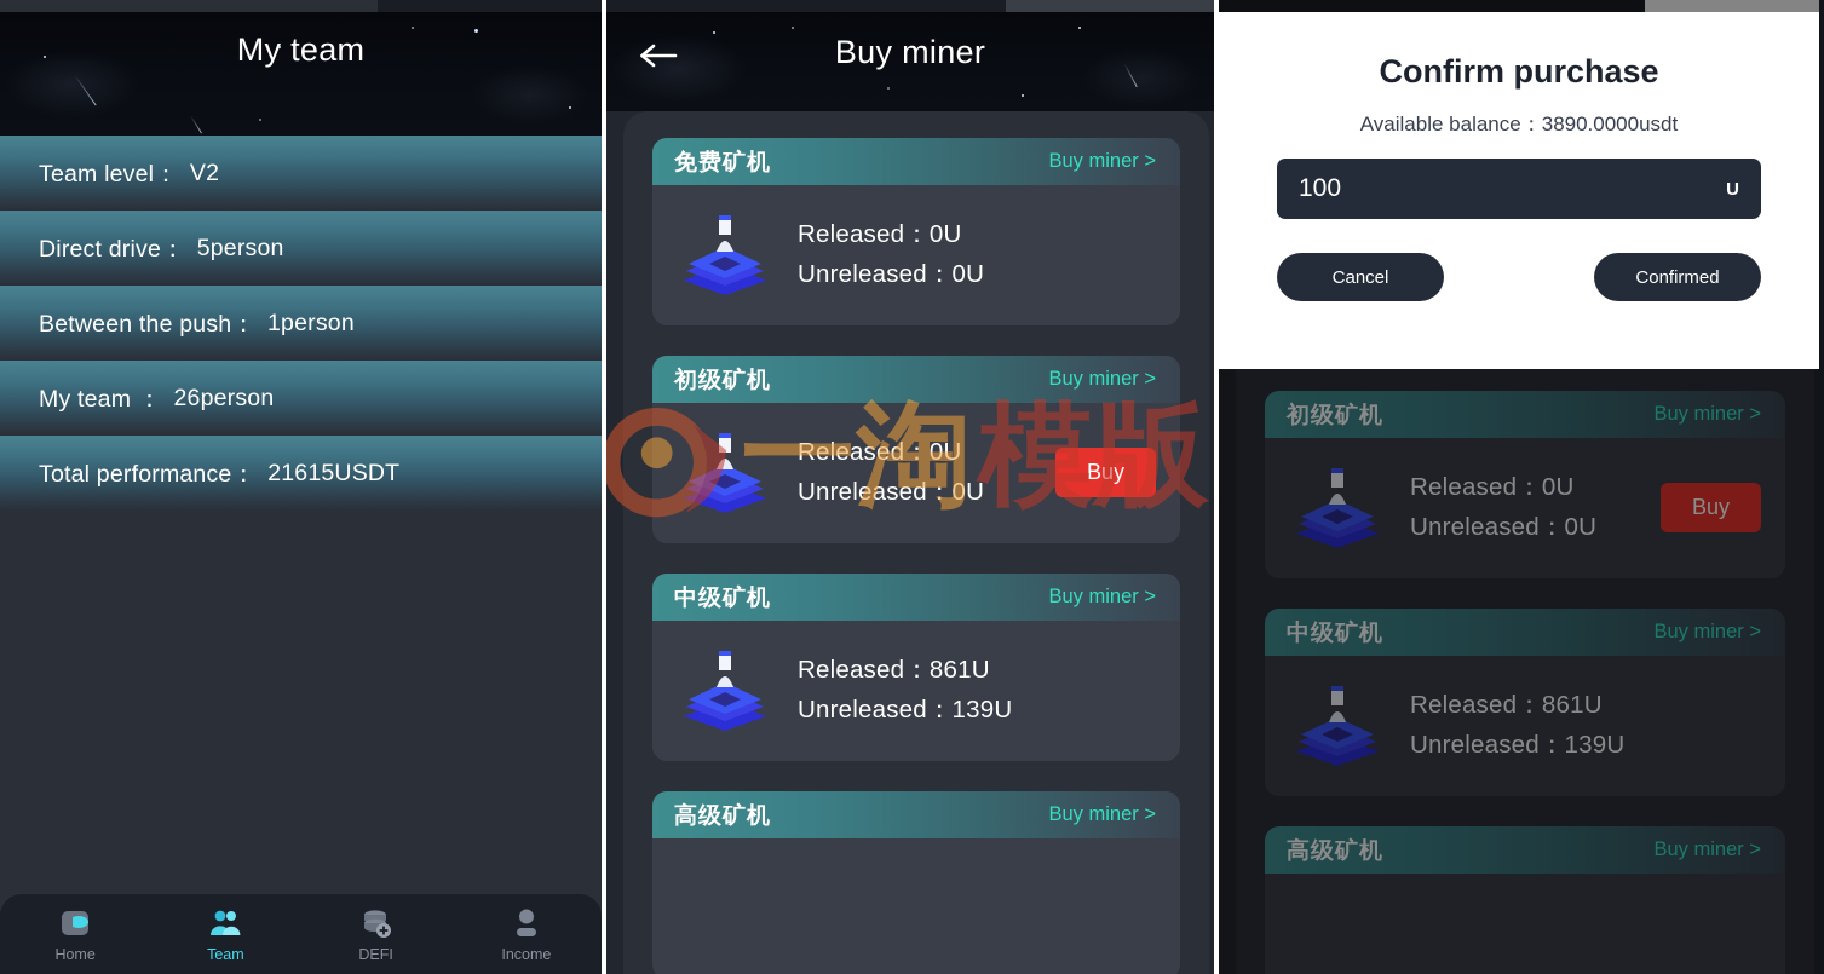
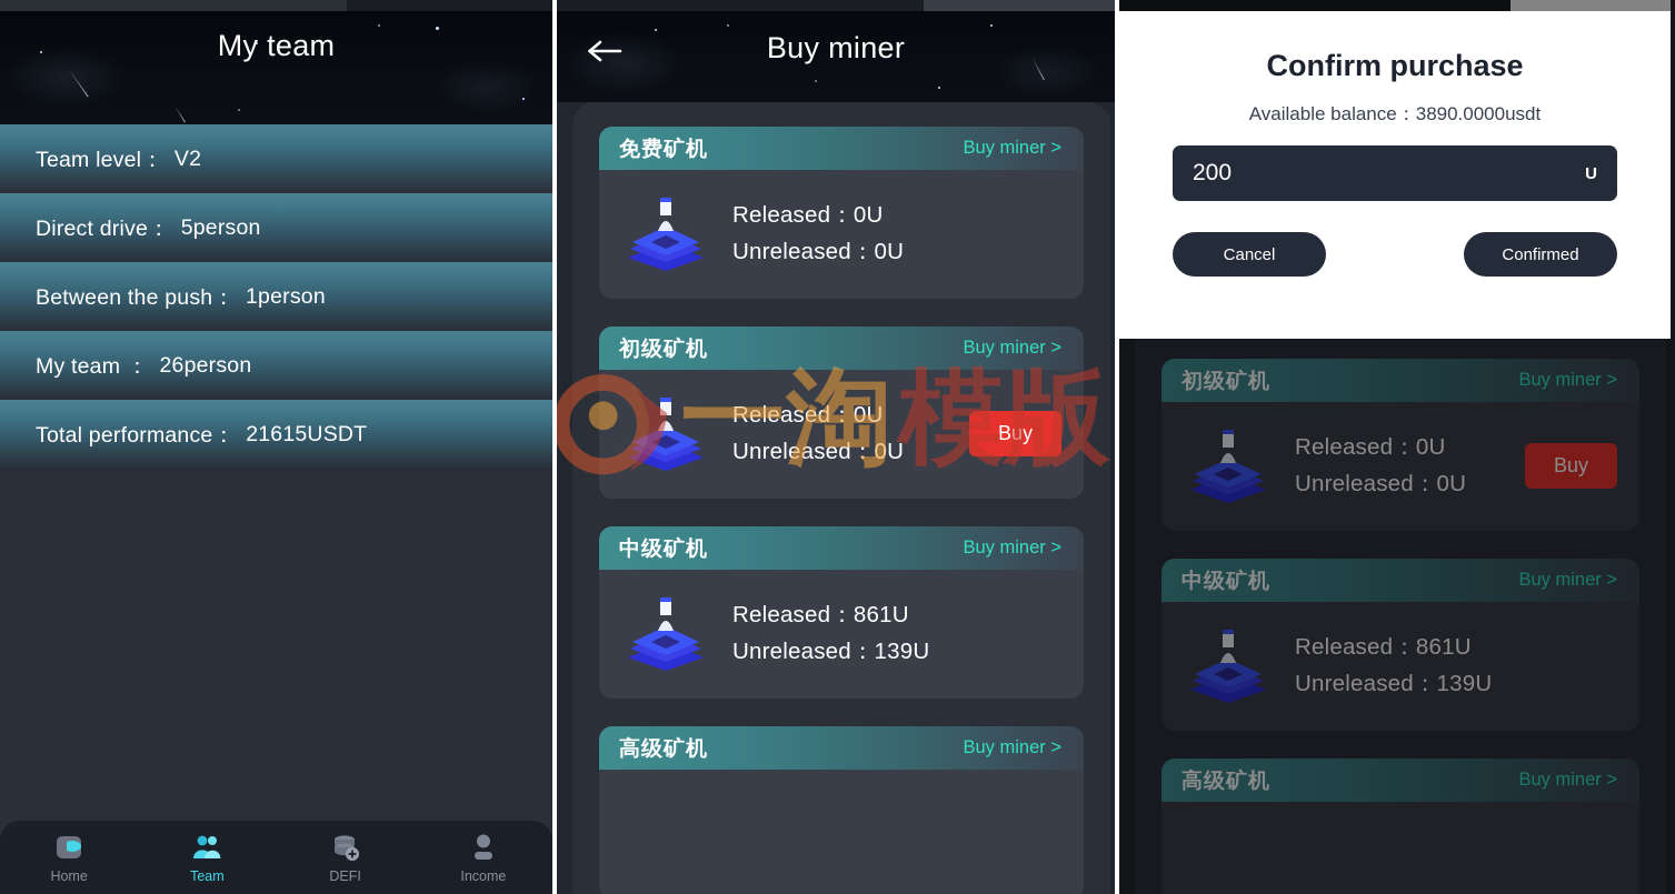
  My team
  Team level：
  V2
  Direct drive：
  5person
  Between the push：
  1person
  My team ：
  26person
  Total performance：
  21615USDT
  Home
  Team
  DEFI
  Income
  Buy miner
  免费矿机
  Buy miner >
  Released：0U
  Unreleased：0U
  初级矿机
  Buy miner >
  Released：0U
  Unreleased：0U
  Buy
  中级矿机
  Buy miner >
  Released：861U
  Unreleased：139U
  高级矿机
  Buy miner >
  一淘
  模版
  初级矿机
  Buy miner >
  Released：0U
  Unreleased：0U
  Buy
  中级矿机
  Buy miner >
  Released：861U
  Unreleased：139U
  高级矿机
  Buy miner >
  Confirm purchase
  Available balance：3890.0000usdt
- 100
+ 200
  U
  Cancel
  Confirmed
